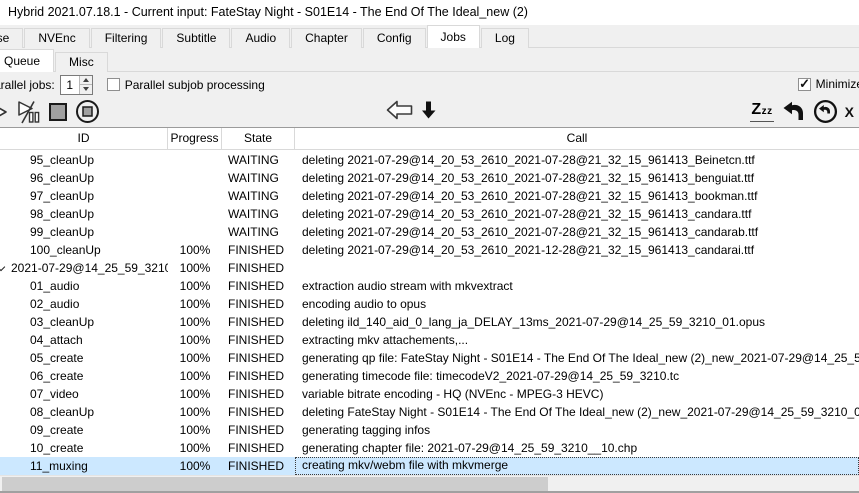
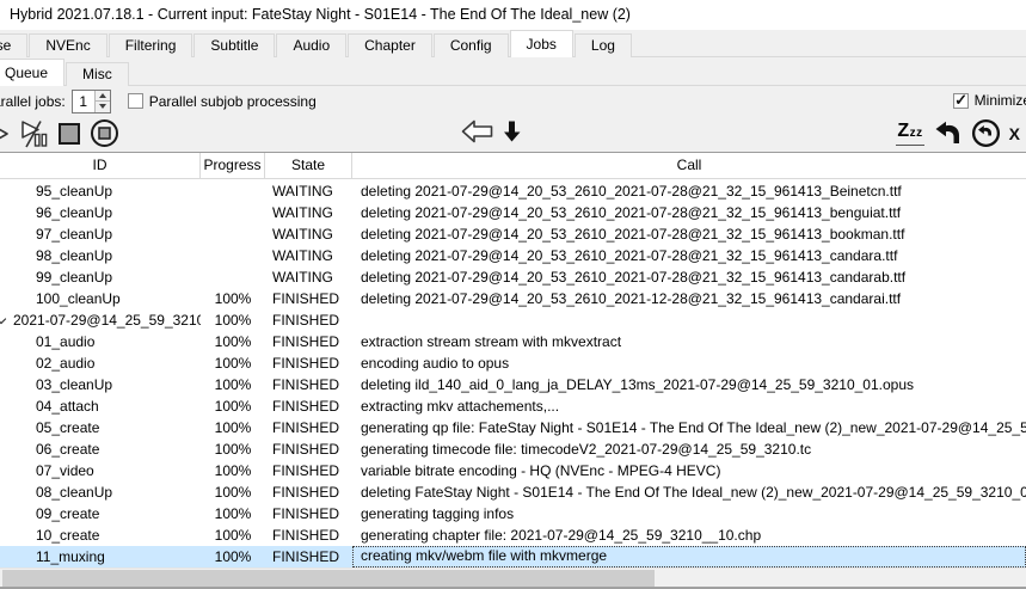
  Hybrid 2021.07.18.1 - Current input: FateStay Night - S01E14 - The End Of The Ideal_new (2)
  NVEnc
  Filtering
  Subtitle
  Audio
  Chapter
  Config
  Jobs
  Log
  Queue
  Misc
  rallel jobs:
  1
  Parallel subjob processing
  Minimiz
  Zzz
  X
  ID
  Progress
  State
  Call
  95_cleanUp
  WAITING
  deleting 2021-07-29@14_20_53_2610_2021-07-28@21_32_15_961413_Beinetcn.ttf
  96_cleanUp
  WAITING
  deleting 2021-07-29@14_20_53_2610_2021-07-28@21_32_15_961413_benguiat.ttf
  97_cleanUp
  WAITING
  deleting 2021-07-29@14_20_53_2610_2021-07-28@21_32_15_961413_bookman.ttf
  98_cleanUp
  WAITING
  deleting 2021-07-29@14_20_53_2610_2021-07-28@21_32_15_961413_candara.ttf
  99_cleanUp
  WAITING
  deleting 2021-07-29@14_20_53_2610_2021-07-28@21_32_15_961413_candarab.ttf
  100_cleanUp
  100%
  FINISHED
  deleting 2021-07-29@14_20_53_2610_2021-12-28@21_32_15_961413_candarai.ttf
  2021-07-29@14_25_59_3210
  100%
  FINISHED
  01_audio
  100%
  FINISHED
- extraction audio stream with mkvextract
+ extraction stream stream with mkvextract
  02_audio
  100%
  FINISHED
  encoding audio to opus
  03_cleanUp
  100%
  FINISHED
  deleting ild_140_aid_0_lang_ja_DELAY_13ms_2021-07-29@14_25_59_3210_01.opus
  04_attach
  100%
  FINISHED
  extracting mkv attachements,...
  05_create
  100%
  FINISHED
  generating qp file: FateStay Night - S01E14 - The End Of The Ideal_new (2)_new_2021-07-29@14_25_5
  06_create
  100%
  FINISHED
  generating timecode file: timecodeV2_2021-07-29@14_25_59_3210.tc
  07_video
  100%
  FINISHED
- variable bitrate encoding - HQ (NVEnc - MPEG-3 HEVC)
+ variable bitrate encoding - HQ (NVEnc - MPEG-4 HEVC)
  08_cleanUp
  100%
  FINISHED
  deleting FateStay Night - S01E14 - The End Of The Ideal_new (2)_new_2021-07-29@14_25_59_3210_0
  09_create
  100%
  FINISHED
  generating tagging infos
  10_create
  100%
  FINISHED
  generating chapter file: 2021-07-29@14_25_59_3210__10.chp
  11_muxing
  100%
  FINISHED
  creating mkv/webm file with mkvmerge
